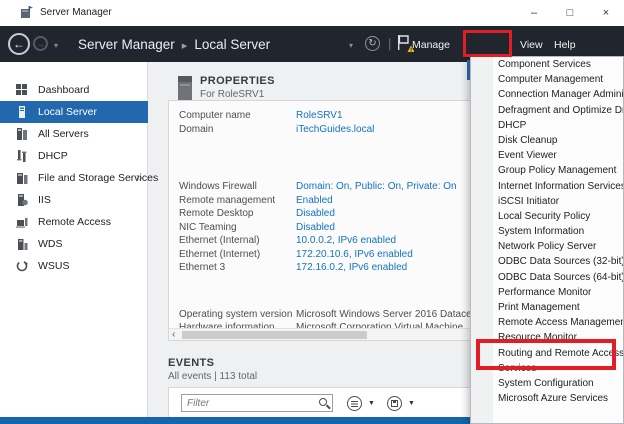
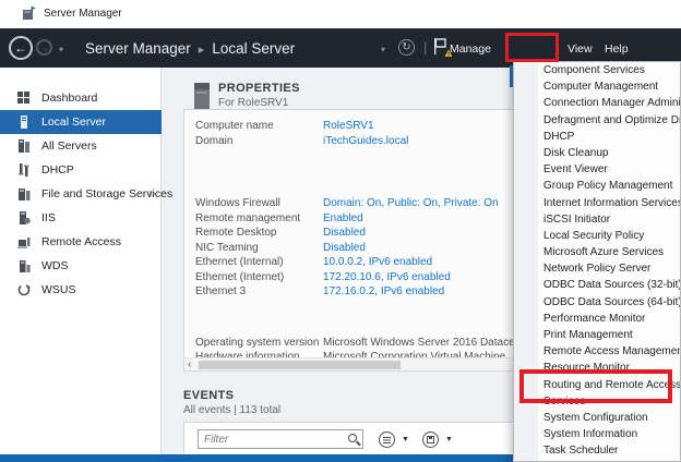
  Server Manager
- –
- □
- ×
  ←
  →
  ▾
  Server Manager ▸ Local Server
  ▾
  ↻
  |
  Manage
  View
  Help
  Dashboard
  Local Server
  All Servers
  DHCP
  File and Storage Services
  ▷
  IIS
  Remote Access
  WDS
  WSUS
  PROPERTIES
  For RoleSRV1
  Computer name
  RoleSRV1
  Domain
  iTechGuides.local
  Windows Firewall
  Domain: On, Public: On, Private: On
  Remote management
  Enabled
  Remote Desktop
  Disabled
  NIC Teaming
  Disabled
  Ethernet (Internal)
  10.0.0.2, IPv6 enabled
  Ethernet (Internet)
  172.20.10.6, IPv6 enabled
  Ethernet 3
  172.16.0.2, IPv6 enabled
  Operating system version
  ‹
  EVENTS
  All events | 113 total
  Filter
  Component Services
  Computer Management
  Defragment and Optimize D
  DHCP
  Disk Cleanup
  Event Viewer
  Group Policy Management
  iSCSI Initiator
  Local Security Policy
- System Information
+ Microsoft Azure Services
  Network Policy Server
  ODBC Data Sources (32-bit
  ODBC Data Sources (64-bit
  Performance Monitor
  Print Management
  Remote Access Manageme
  Resource Monitor
  Routing and Remote Access
  Services
  System Configuration
- Microsoft Azure Services
+ System Information
+ Task Scheduler
